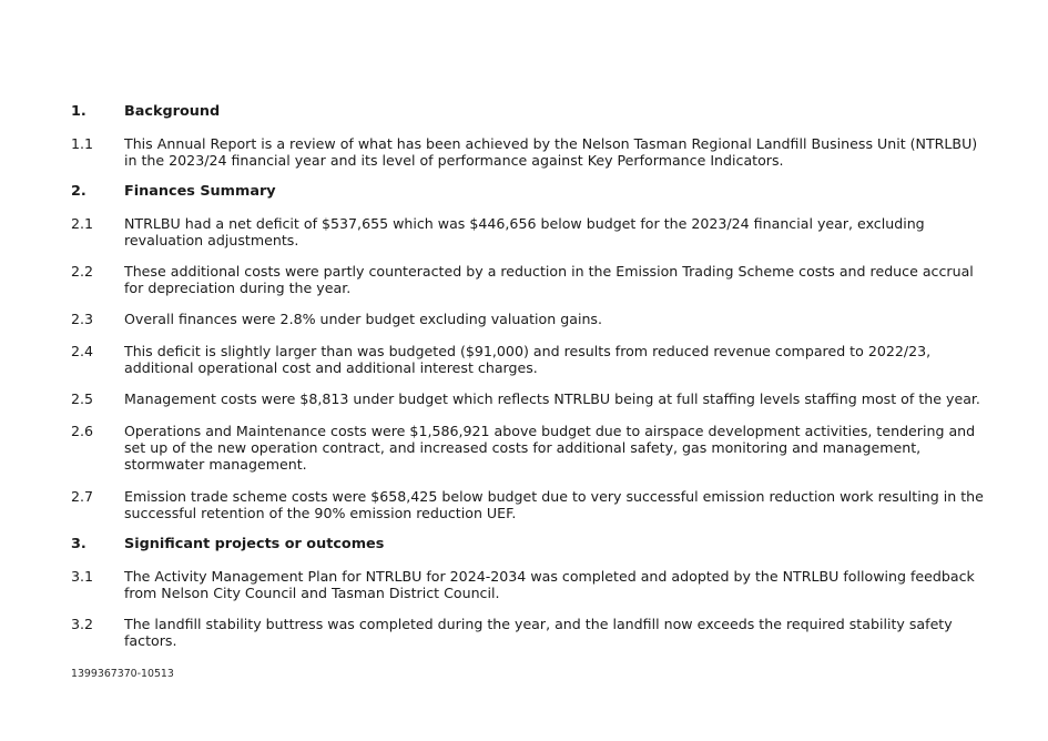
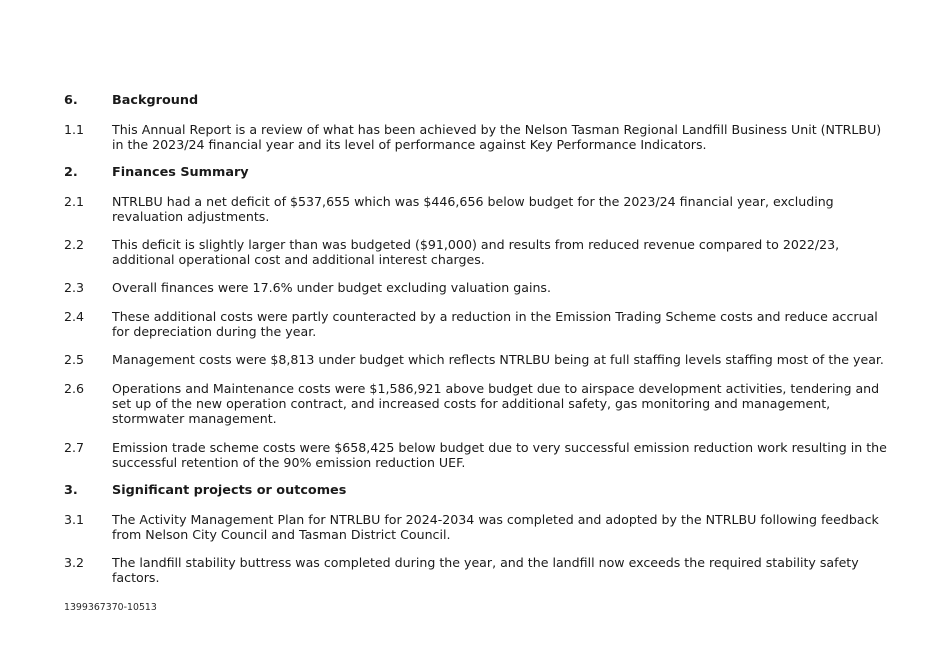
- 1.
+ 6.
  Background
  1.1
  This Annual Report is a review of what has been achieved by the Nelson Tasman Regional Landfill Business Unit (NTRLBU) in the 2023/24 financial year and its level of performance against Key Performance Indicators.
  2.
  Finances Summary
  2.1
  NTRLBU had a net deficit of $537,655 which was $446,656 below budget for the 2023/24 financial year, excluding revaluation adjustments.
  2.2
- These additional costs were partly counteracted by a reduction in the Emission Trading Scheme costs and reduce accrual for depreciation during the year.
+ This deficit is slightly larger than was budgeted ($91,000) and results from reduced revenue compared to 2022/23, additional operational cost and additional interest charges.
  2.3
- Overall finances were 2.8% under budget excluding valuation gains.
+ Overall finances were 17.6% under budget excluding valuation gains.
  2.4
- This deficit is slightly larger than was budgeted ($91,000) and results from reduced revenue compared to 2022/23, additional operational cost and additional interest charges.
+ These additional costs were partly counteracted by a reduction in the Emission Trading Scheme costs and reduce accrual for depreciation during the year.
  2.5
  Management costs were $8,813 under budget which reflects NTRLBU being at full staffing levels staffing most of the year.
  2.6
  Operations and Maintenance costs were $1,586,921 above budget due to airspace development activities, tendering and set up of the new operation contract, and increased costs for additional safety, gas monitoring and management, stormwater management.
  2.7
  Emission trade scheme costs were $658,425 below budget due to very successful emission reduction work resulting in the successful retention of the 90% emission reduction UEF.
  3.
  Significant projects or outcomes
  3.1
  The Activity Management Plan for NTRLBU for 2024-2034 was completed and adopted by the NTRLBU following feedback from Nelson City Council and Tasman District Council.
  3.2
  The landfill stability buttress was completed during the year, and the landfill now exceeds the required stability safety factors.
  1399367370-10513
